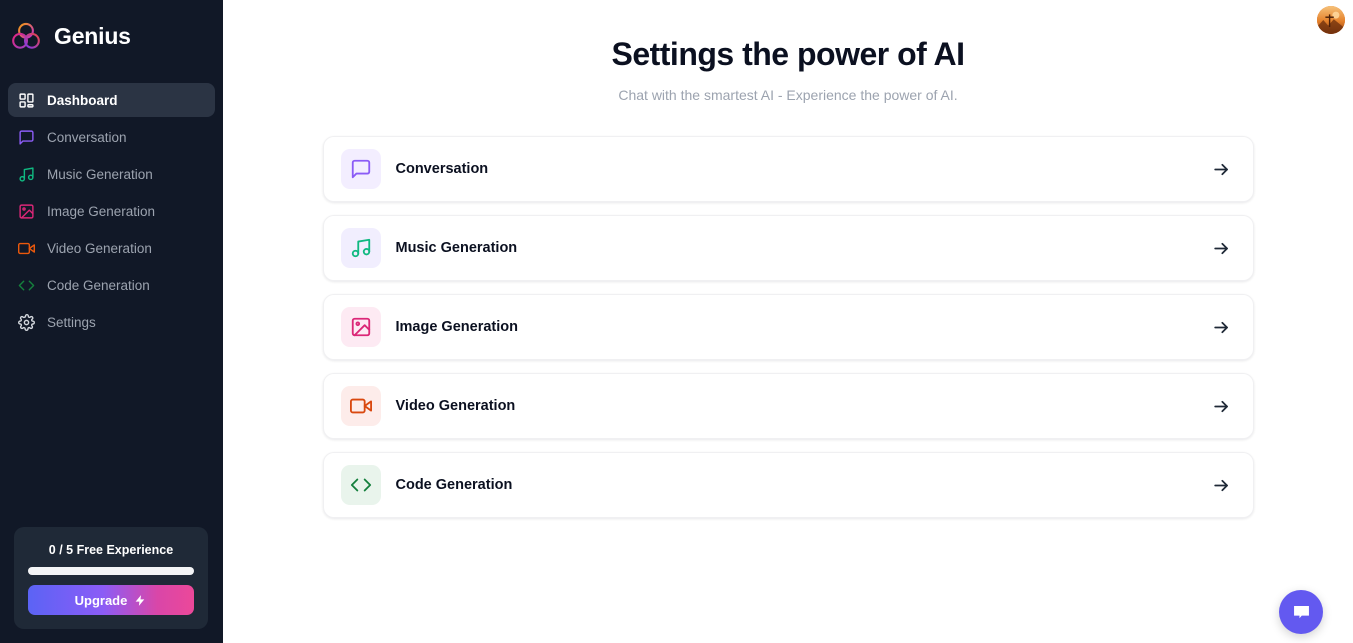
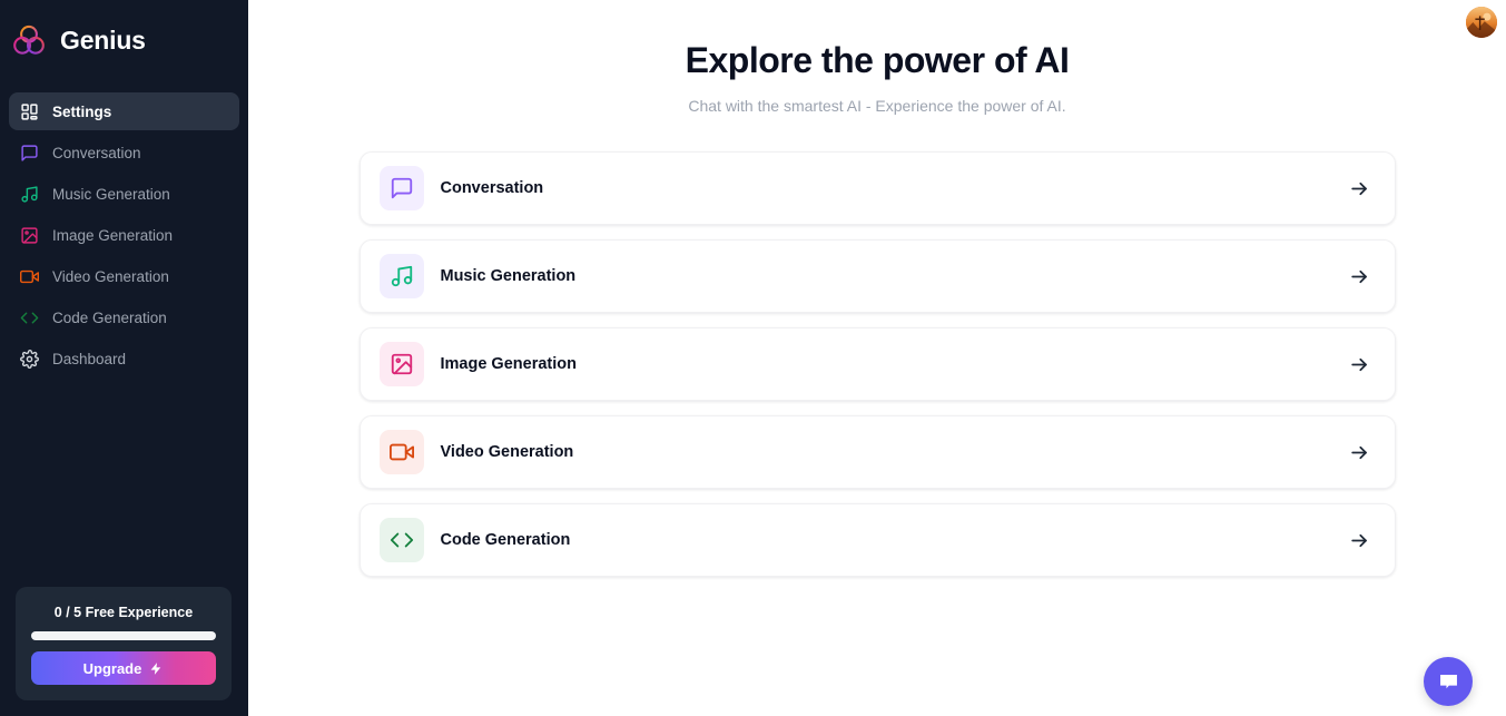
  Genius
- Dashboard
+ Settings
  Conversation
  Music Generation
  Image Generation
  Video Generation
  Code Generation
- Settings
+ Dashboard
  0 / 5 Free Experience
  Upgrade
- Settings the power of AI
+ Explore the power of AI
  Chat with the smartest AI - Experience the power of AI.
  Conversation
  Music Generation
  Image Generation
  Video Generation
  Code Generation
